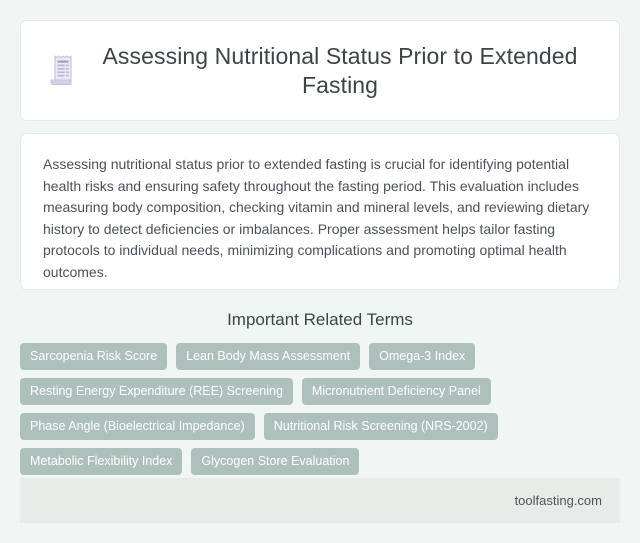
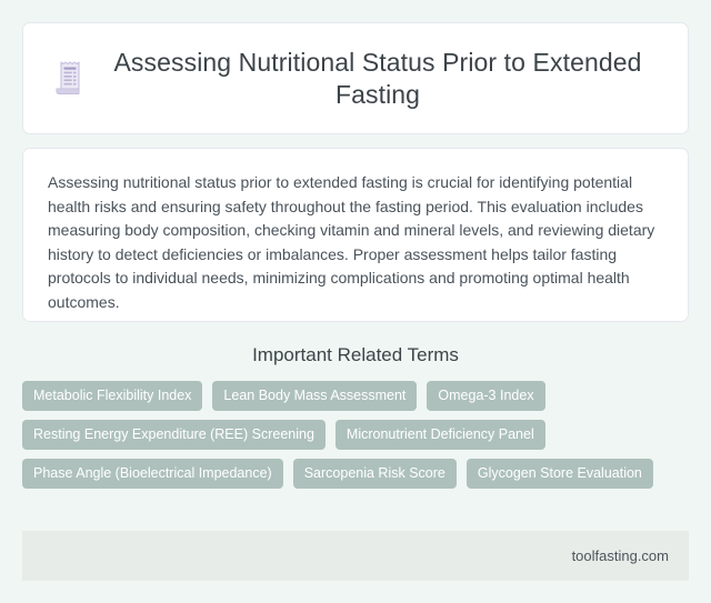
  Assessing Nutritional Status Prior to Extended Fasting
  Assessing nutritional status prior to extended fasting is crucial for identifying potential health risks and ensuring safety throughout the fasting period. This evaluation includes measuring body composition, checking vitamin and mineral levels, and reviewing dietary history to detect deficiencies or imbalances. Proper assessment helps tailor fasting protocols to individual needs, minimizing complications and promoting optimal health outcomes.
  Important Related Terms
- Sarcopenia Risk Score
+ Metabolic Flexibility Index
  Lean Body Mass Assessment
  Omega-3 Index
  Resting Energy Expenditure (REE) Screening
  Micronutrient Deficiency Panel
  Phase Angle (Bioelectrical Impedance)
- Nutritional Risk Screening (NRS-2002)
- Metabolic Flexibility Index
+ Sarcopenia Risk Score
  Glycogen Store Evaluation
  toolfasting.com
